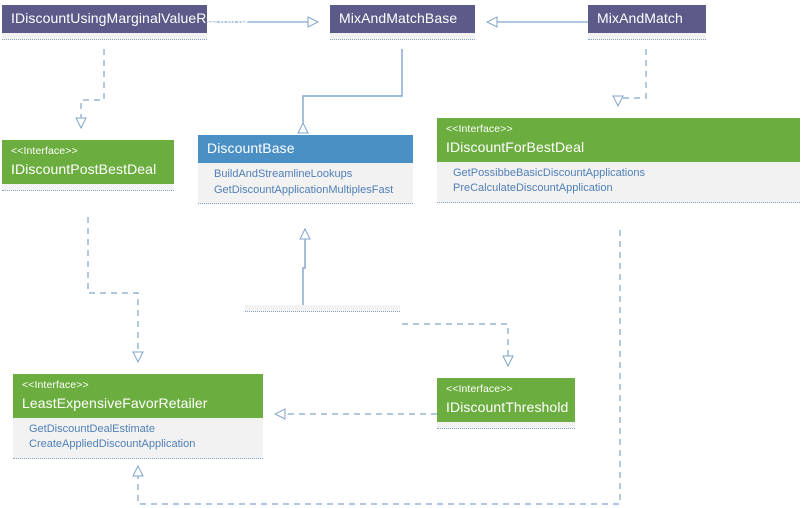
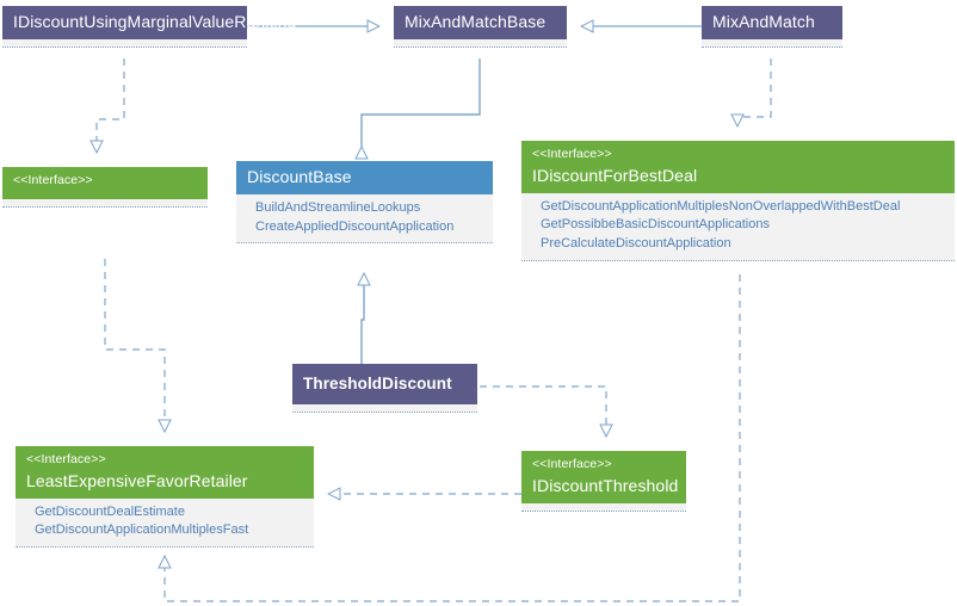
  IDiscountUsingMarginalValueRanking
  MixAndMatchBase
  MixAndMatch
  <<Interface>>
- IDiscountPostBestDeal
  DiscountBase
  BuildAndStreamlineLookups
- GetDiscountApplicationMultiplesFast
+ CreateAppliedDiscountApplication
  <<Interface>>
  IDiscountForBestDeal
+ GetDiscountApplicationMultiplesNonOverlappedWithBestDeal
  GetPossibbeBasicDiscountApplications
  PreCalculateDiscountApplication
+ ThresholdDiscount
  <<Interface>>
  LeastExpensiveFavorRetailer
  GetDiscountDealEstimate
- CreateAppliedDiscountApplication
+ GetDiscountApplicationMultiplesFast
  <<Interface>>
  IDiscountThreshold
